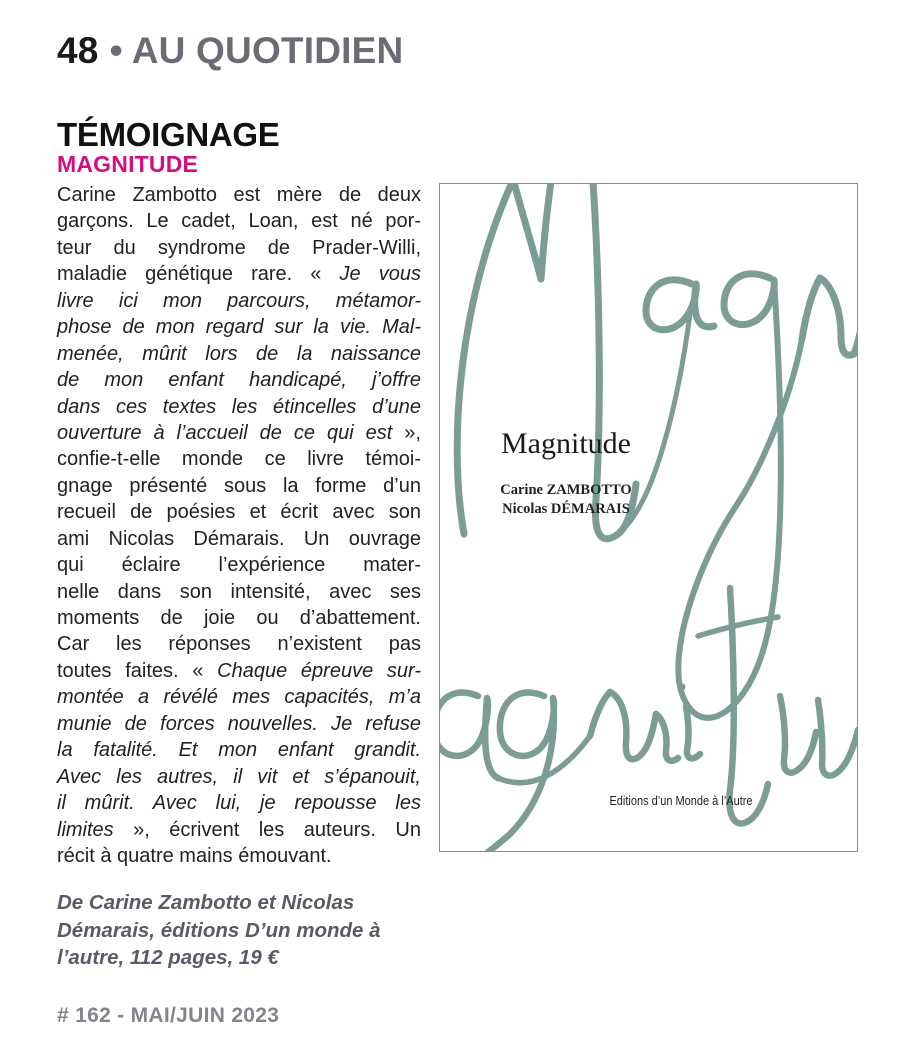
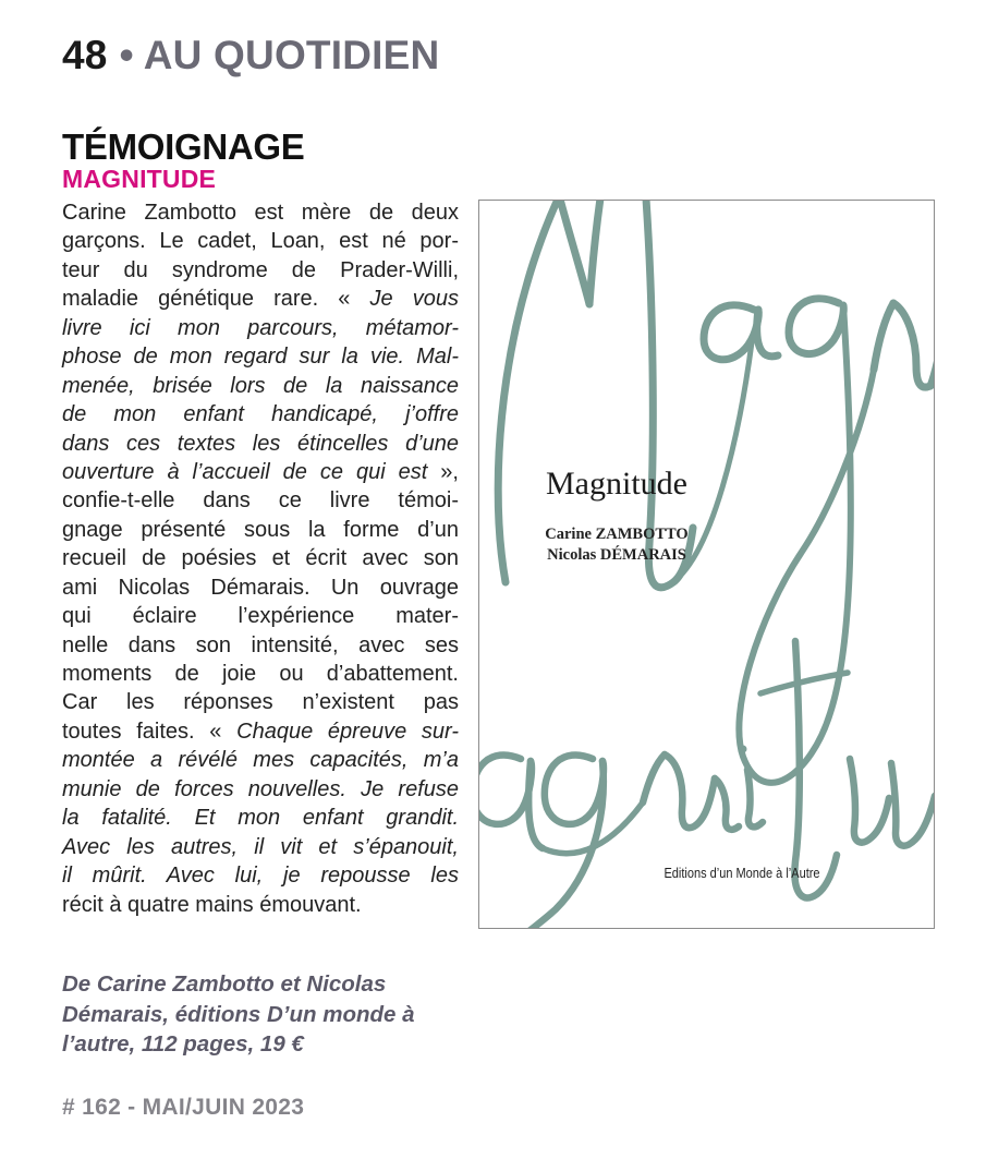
  48 • AU QUOTIDIEN
  TÉMOIGNAGE
  MAGNITUDE
  Carine Zambotto est mère de deux
  garçons. Le cadet, Loan, est né por-
  teur du syndrome de Prader-Willi,
  maladie génétique rare. « Je vous
  livre ici mon parcours, métamor-
  phose de mon regard sur la vie. Mal-
- menée, mûrit lors de la naissance
+ menée, brisée lors de la naissance
  de mon enfant handicapé, j’offre
  dans ces textes les étincelles d’une
  ouverture à l’accueil de ce qui est »,
- confie-t-elle monde ce livre témoi-
+ confie-t-elle dans ce livre témoi-
  gnage présenté sous la forme d’un
  recueil de poésies et écrit avec son
  ami Nicolas Démarais. Un ouvrage
  qui éclaire l’expérience mater-
  nelle dans son intensité, avec ses
  moments de joie ou d’abattement.
  Car les réponses n’existent pas
  toutes faites. « Chaque épreuve sur-
  montée a révélé mes capacités, m’a
  munie de forces nouvelles. Je refuse
  la fatalité. Et mon enfant grandit.
  Avec les autres, il vit et s’épanouit,
  il mûrit. Avec lui, je repousse les
- limites », écrivent les auteurs. Un
  récit à quatre mains émouvant.
  De Carine Zambotto et Nicolas
  Démarais, éditions D’un monde à
  l’autre, 112 pages, 19 €
  # 162 - MAI/JUIN 2023
  Magnitude
  Carine ZAMBOTTO
  Nicolas DÉMARAIS
  Editions d’un Monde à l’Autre
